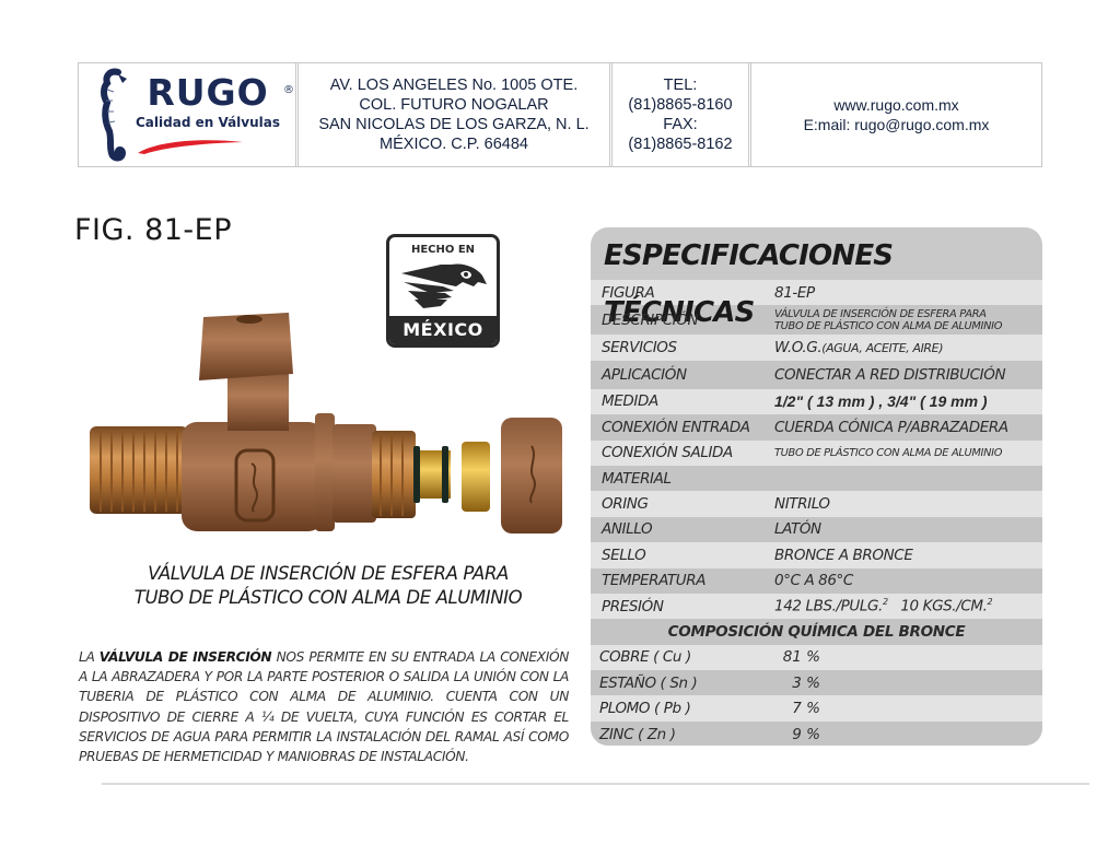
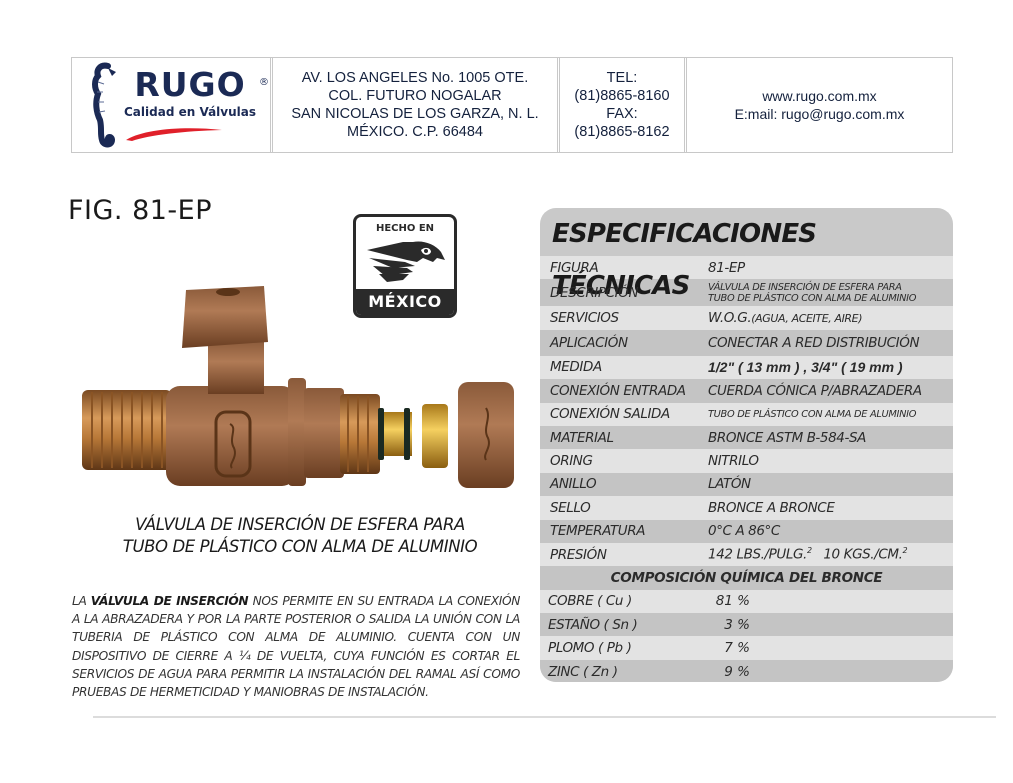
  RUGO
  ®
  Calidad en Válvulas
  AV. LOS ANGELES No. 1005 OTE.
  COL. FUTURO NOGALAR
  SAN NICOLAS DE LOS GARZA, N. L.
  MÉXICO. C.P. 66484
  TEL:
  (81)8865-8160
  FAX:
  (81)8865-8162
  www.rugo.com.mx
  E:mail: rugo@rugo.com.mx
  FIG. 81-EP
  HECHO EN
  MÉXICO
  VÁLVULA DE INSERCIÓN DE ESFERA PARA
  TUBO DE PLÁSTICO CON ALMA DE ALUMINIO
  LA VÁLVULA DE INSERCIÓN NOS PERMITE EN SU ENTRADA LA CONEXIÓN A LA ABRAZADERA Y POR LA PARTE POSTERIOR O SALIDA LA UNIÓN CON LA TUBERIA DE PLÁSTICO CON ALMA DE ALUMINIO. CUENTA CON UN DISPOSITIVO DE CIERRE A ¼ DE VUELTA, CUYA FUNCIÓN ES CORTAR EL SERVICIOS DE AGUA PARA PERMITIR LA INSTALACIÓN DEL RAMAL ASÍ COMO PRUEBAS DE HERMETICIDAD Y MANIOBRAS DE INSTALACIÓN.
  ESPECIFICACIONES TÉCNICAS
  FIGURA
  81-EP
  DESCRIPCIÓN
  VÁLVULA DE INSERCIÓN DE ESFERA PARA
  TUBO DE PLÁSTICO CON ALMA DE ALUMINIO
  SERVICIOS
  W.O.G.(AGUA, ACEITE, AIRE)
  APLICACIÓN
  CONECTAR A RED DISTRIBUCIÓN
  MEDIDA
  1/2" ( 13 mm ) , 3/4" ( 19 mm )
  CONEXIÓN ENTRADA
  CUERDA CÓNICA P/ABRAZADERA
  CONEXIÓN SALIDA
  TUBO DE PLÁSTICO CON ALMA DE ALUMINIO
  MATERIAL
+ BRONCE ASTM B-584-SA
  ORING
  NITRILO
  ANILLO
  LATÓN
  SELLO
  BRONCE A BRONCE
  TEMPERATURA
  0°C A 86°C
  PRESIÓN
  142 LBS./PULG.2 10 KGS./CM.2
  COMPOSICIÓN QUÍMICA DEL BRONCE
  COBRE ( Cu )
  81 %
  ESTAÑO ( Sn )
  3 %
  PLOMO ( Pb )
  7 %
  ZINC ( Zn )
  9 %
